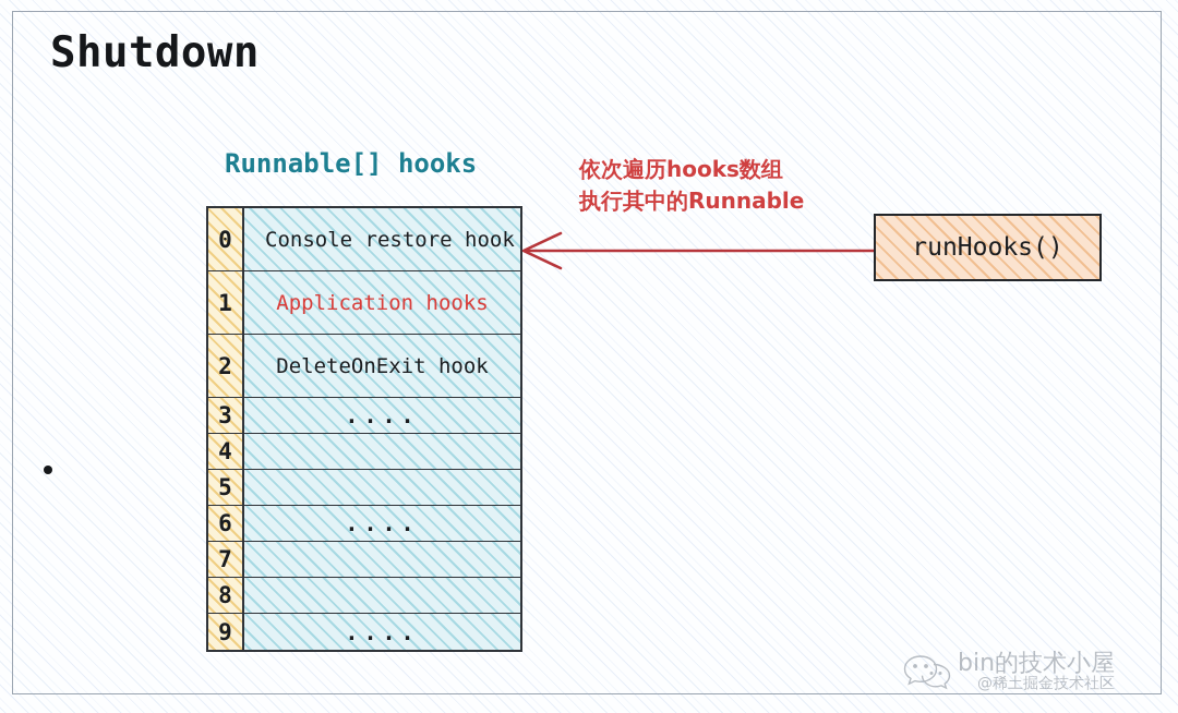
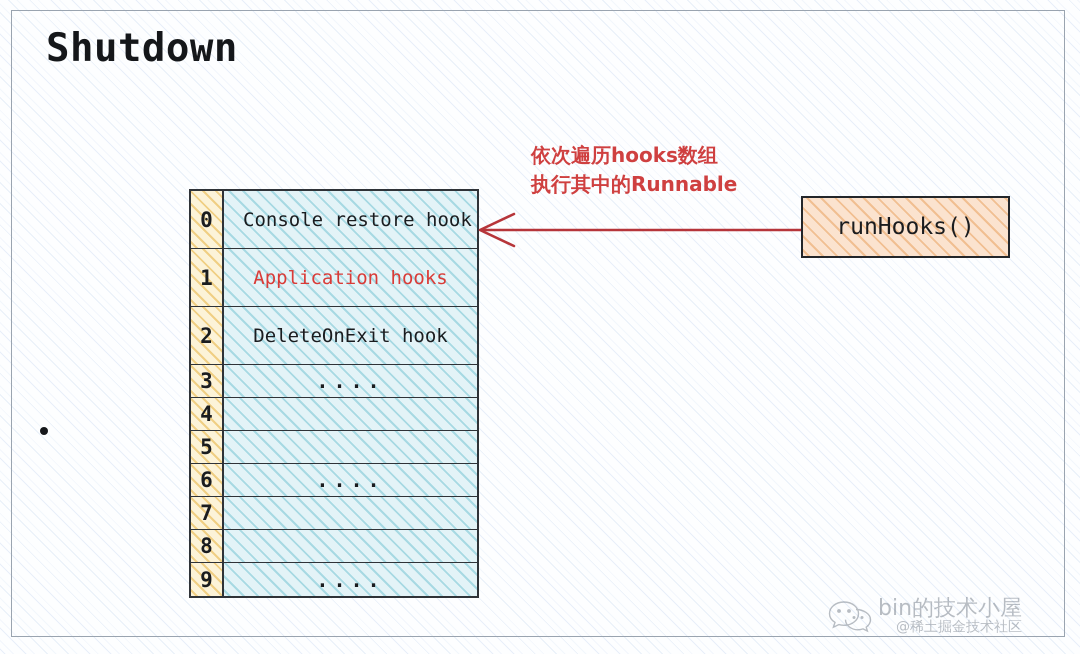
  Shutdown
- Runnable[] hooks
  0
  Console restore hook
  1
  Application hooks
  2
  DeleteOnExit hook
  3
  ....
  4
  5
  6
  ....
  7
  8
  9
  ....
  依次遍历hooks数组
  执行其中的Runnable
  runHooks()
  bin的技术小屋
  @稀土掘金技术社区
